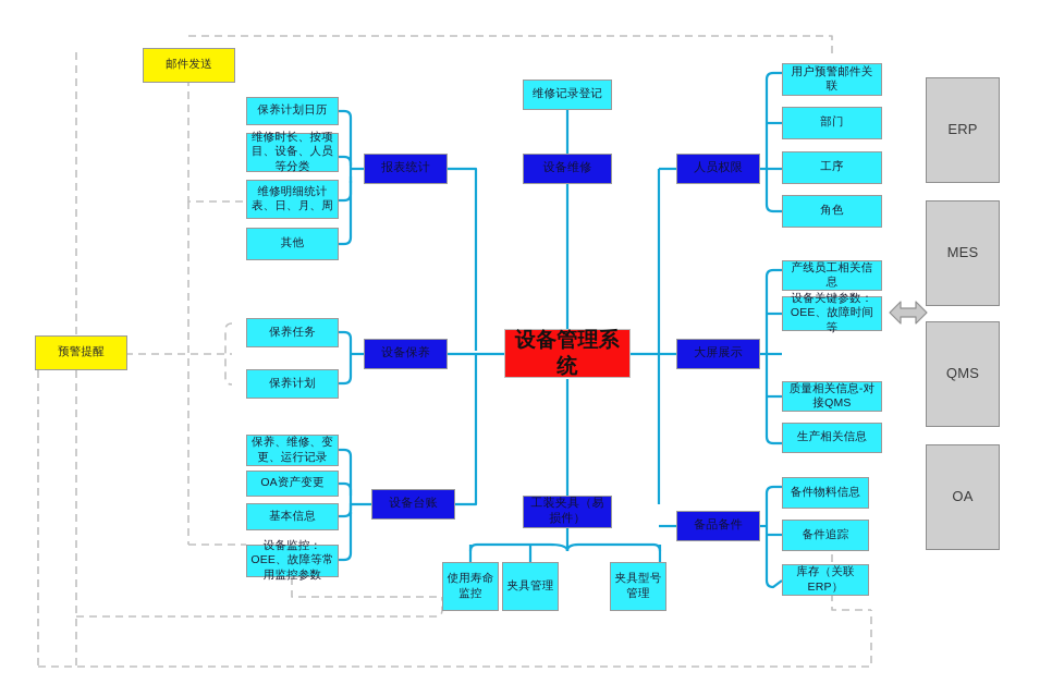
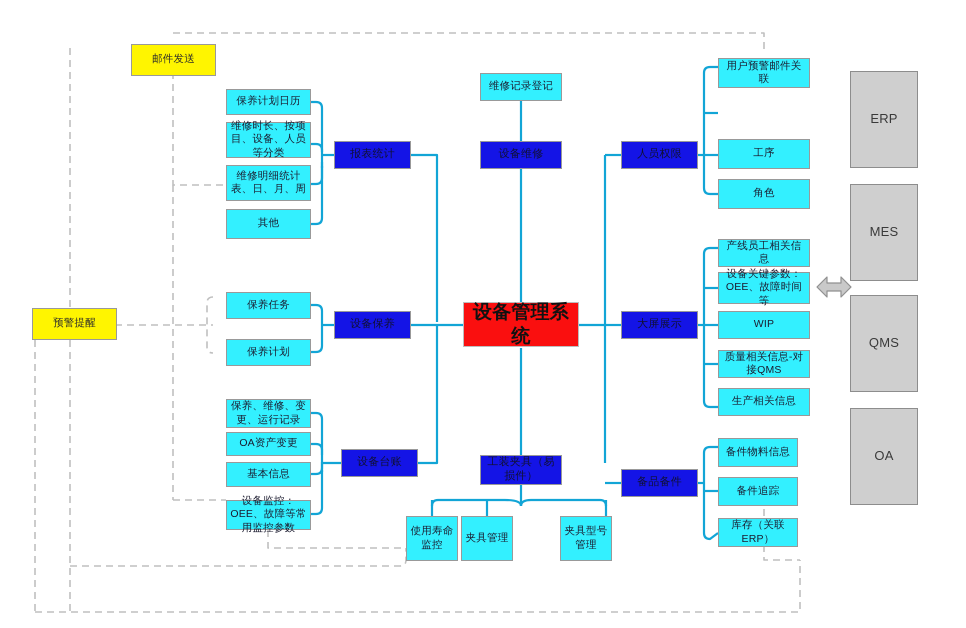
  邮件发送
  预警提醒
  保养计划日历
  维修时长、按项目、设备、人员等分类
  维修明细统计表、日、月、周
  其他
  保养任务
  保养计划
  保养、维修、变更、运行记录
  OA资产变更
  基本信息
  设备监控：OEE、故障等常用监控参数
  报表统计
  设备保养
  设备台账
  维修记录登记
  设备维修
  设备管理系统
  工装夹具（易损件）
  使用寿命监控
  夹具管理
  夹具型号管理
  人员权限
  大屏展示
  备品备件
  用户预警邮件关联
- 部门
  工序
  角色
  产线员工相关信息
  设备关键参数：OEE、故障时间等
+ WIP
  质量相关信息-对接QMS
  生产相关信息
  备件物料信息
  备件追踪
  库存（关联ERP）
  ERP
  MES
  QMS
  OA
